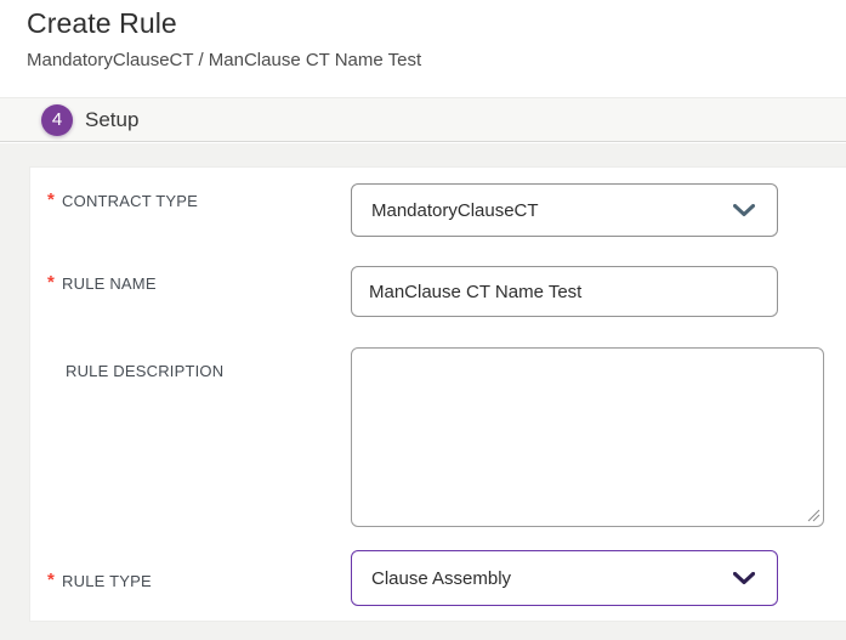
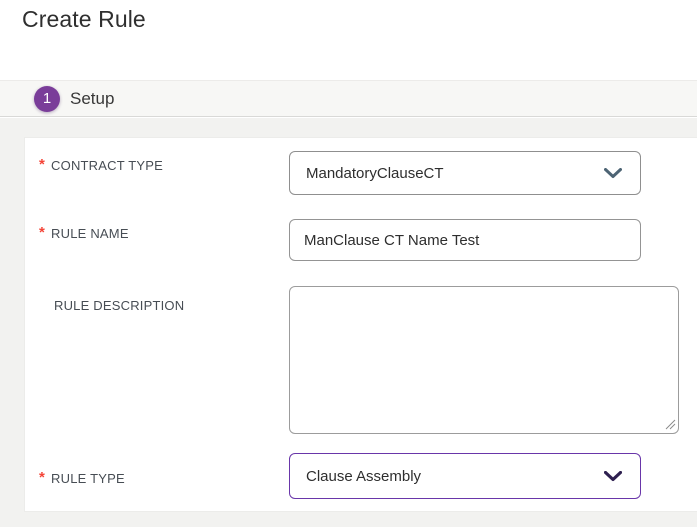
  Create Rule
- MandatoryClauseCT / ManClause CT Name Test
- 4
+ 1
  Setup
  *
  CONTRACT TYPE
  MandatoryClauseCT
  *
  RULE NAME
  ManClause CT Name Test
  RULE DESCRIPTION
  *
  RULE TYPE
  Clause Assembly
